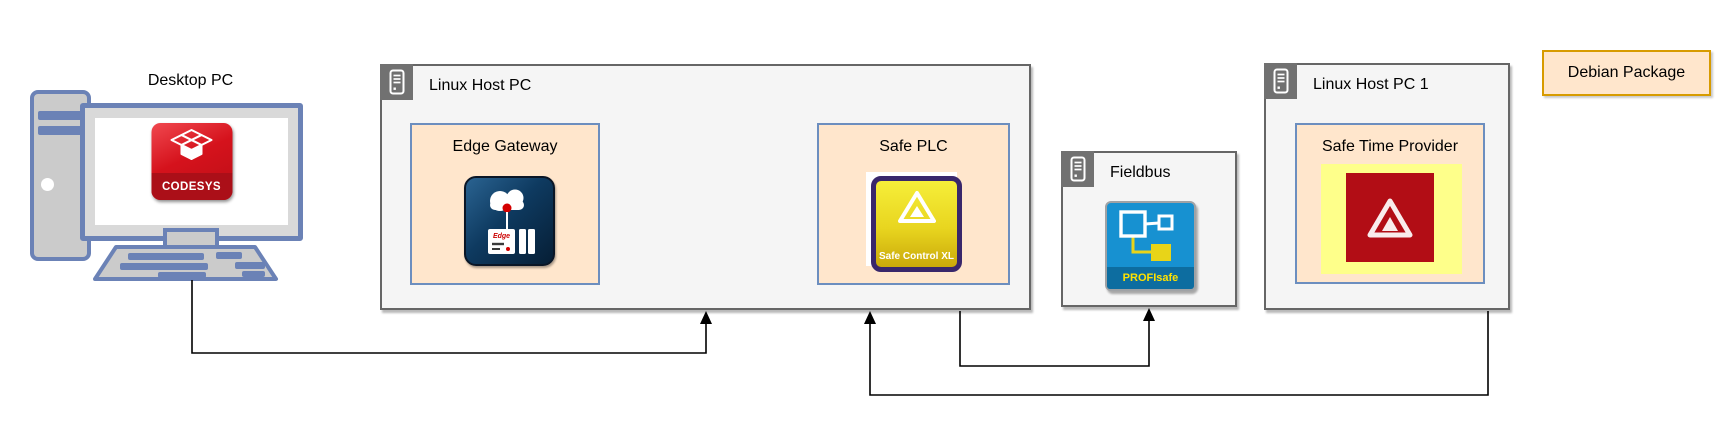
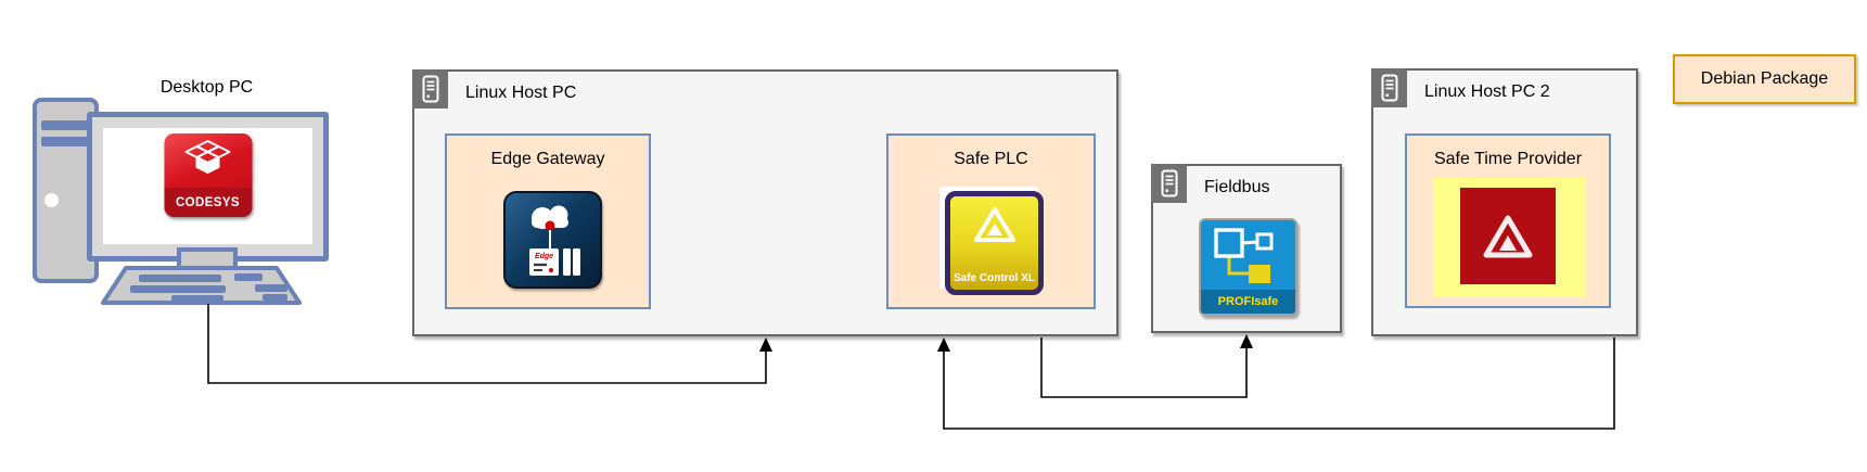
  Desktop PC
  CODESYS
  Linux Host PC
  Edge Gateway
  Safe PLC
  Safe Control XL
  Fieldbus
  PROFIsafe
- Linux Host PC 1
+ Linux Host PC 2
  Safe Time Provider
  Debian Package
